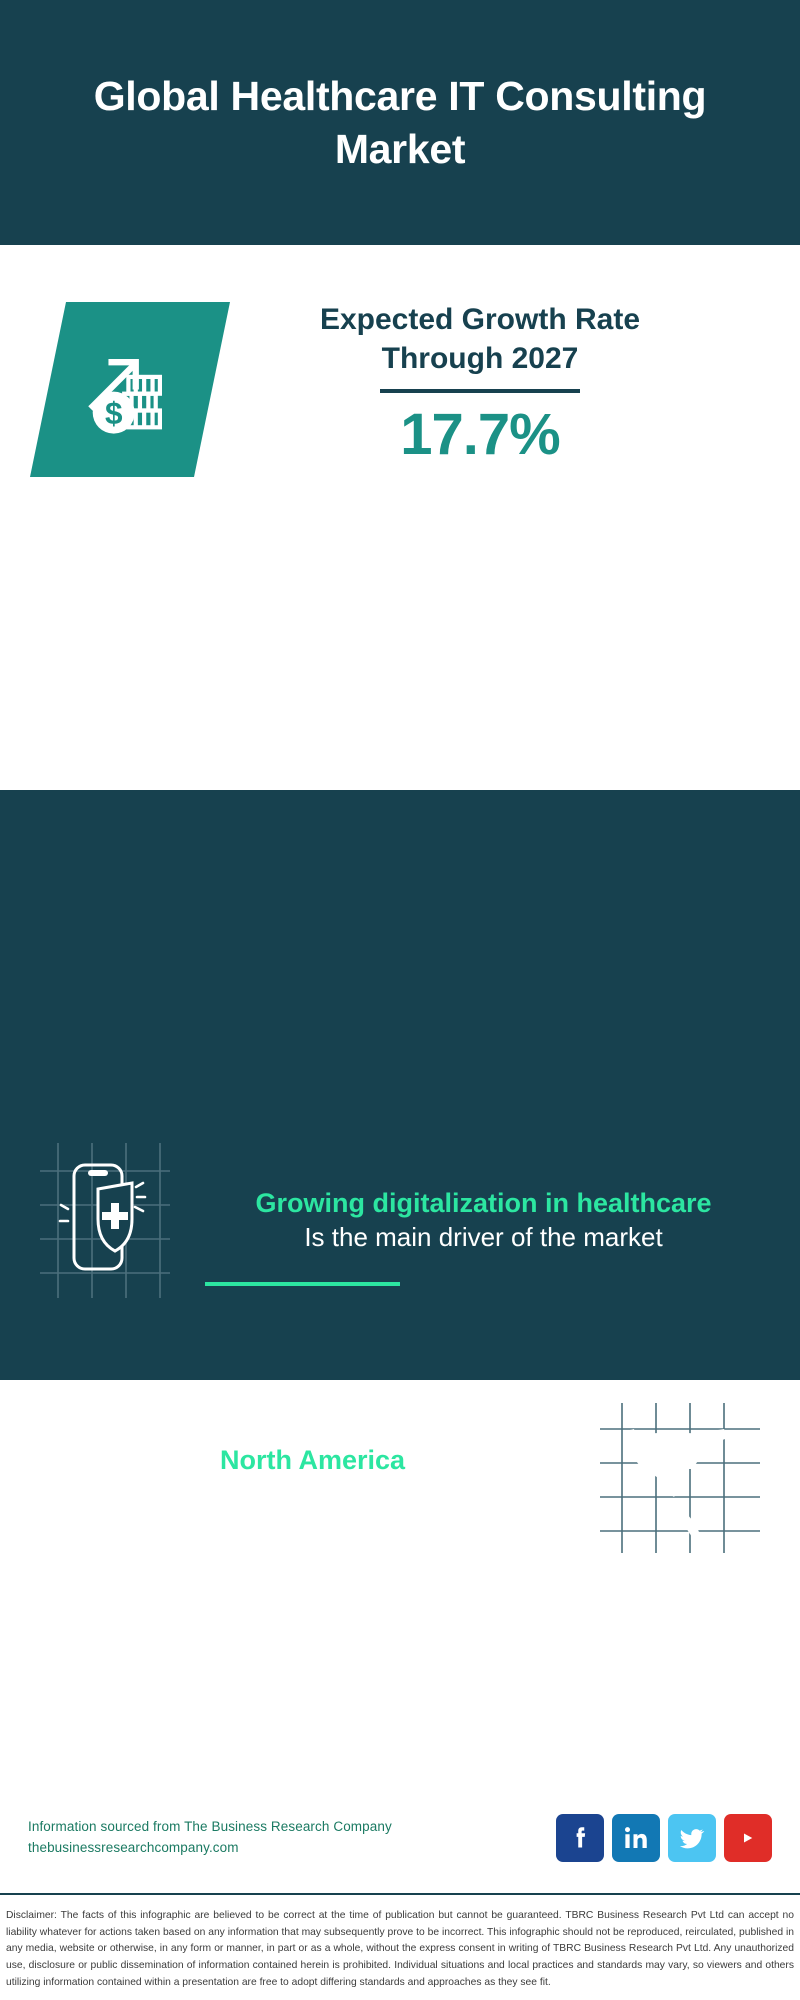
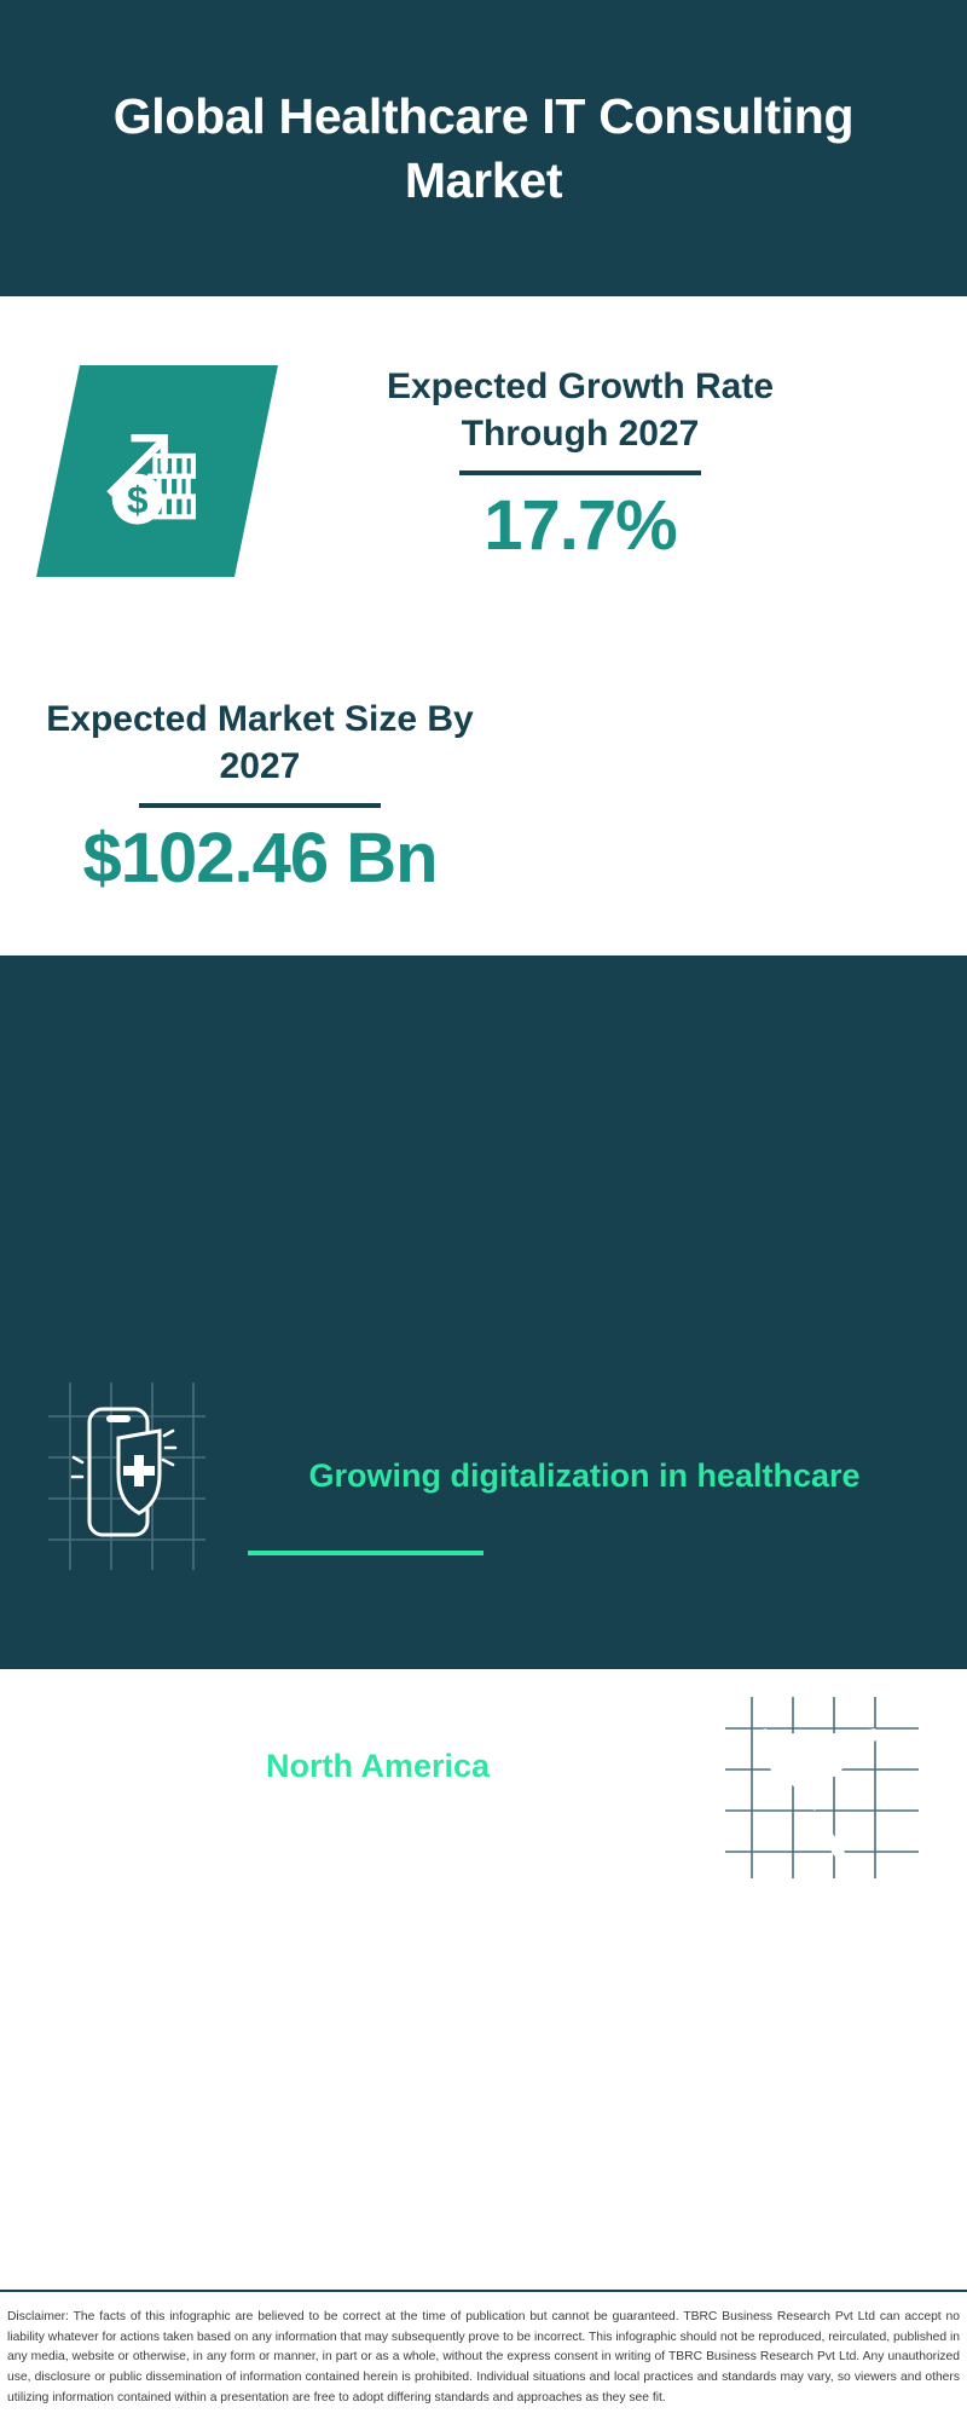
  Global Healthcare IT Consulting Market
  $
  Expected Growth Rate Through 2027
  17.7%
+ Expected Market Size By 2027
+ $102.46 Bn
  Growing digitalization in healthcare
- Is the main driver of the market
  North America
- Information sourced from The Business Research Company
- thebusinessresearchcompany.com
  Disclaimer: The facts of this infographic are believed to be correct at the time of publication but cannot be guaranteed. TBRC Business Research Pvt Ltd can accept no liability whatever for actions taken based on any information that may subsequently prove to be incorrect. This infographic should not be reproduced, reirculated, published in any media, website or otherwise, in any form or manner, in part or as a whole, without the express consent in writing of TBRC Business Research Pvt Ltd. Any unauthorized use, disclosure or public dissemination of information contained herein is prohibited. Individual situations and local practices and standards may vary, so viewers and others utilizing information contained within a presentation are free to adopt differing standards and approaches as they see fit.
